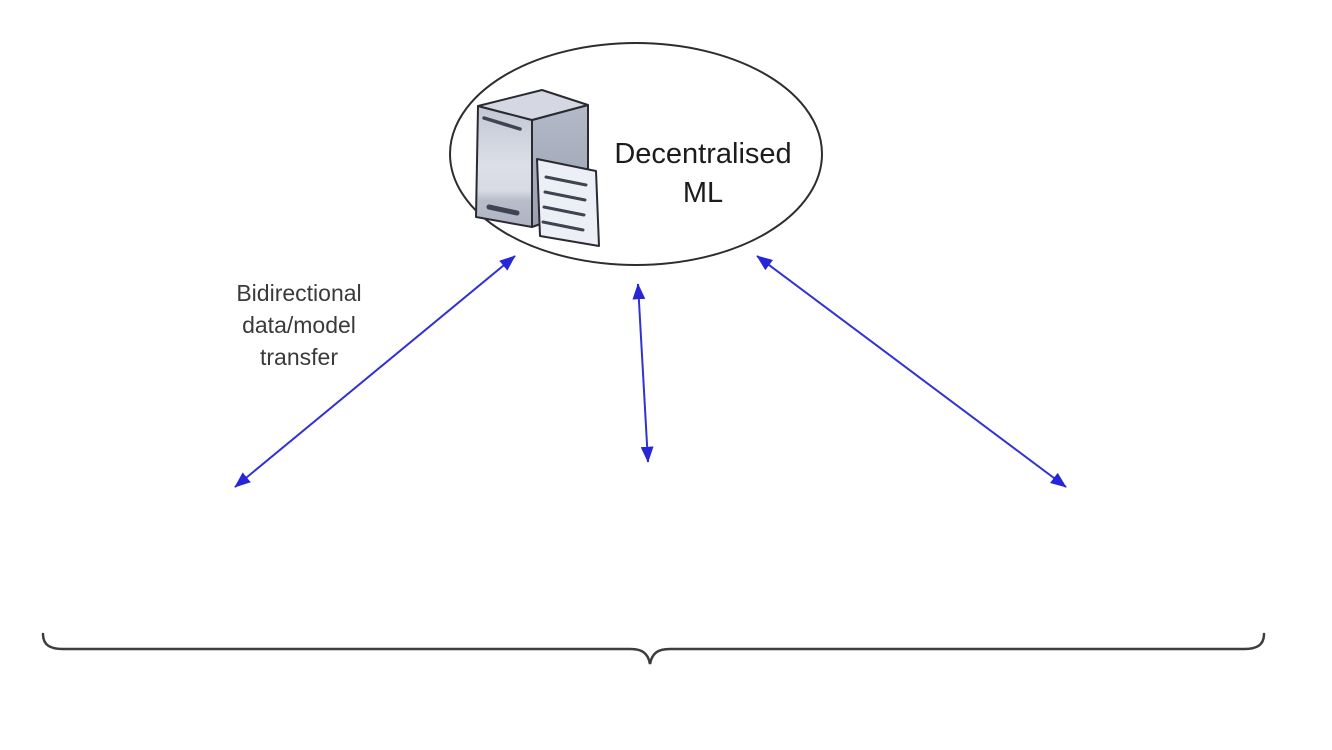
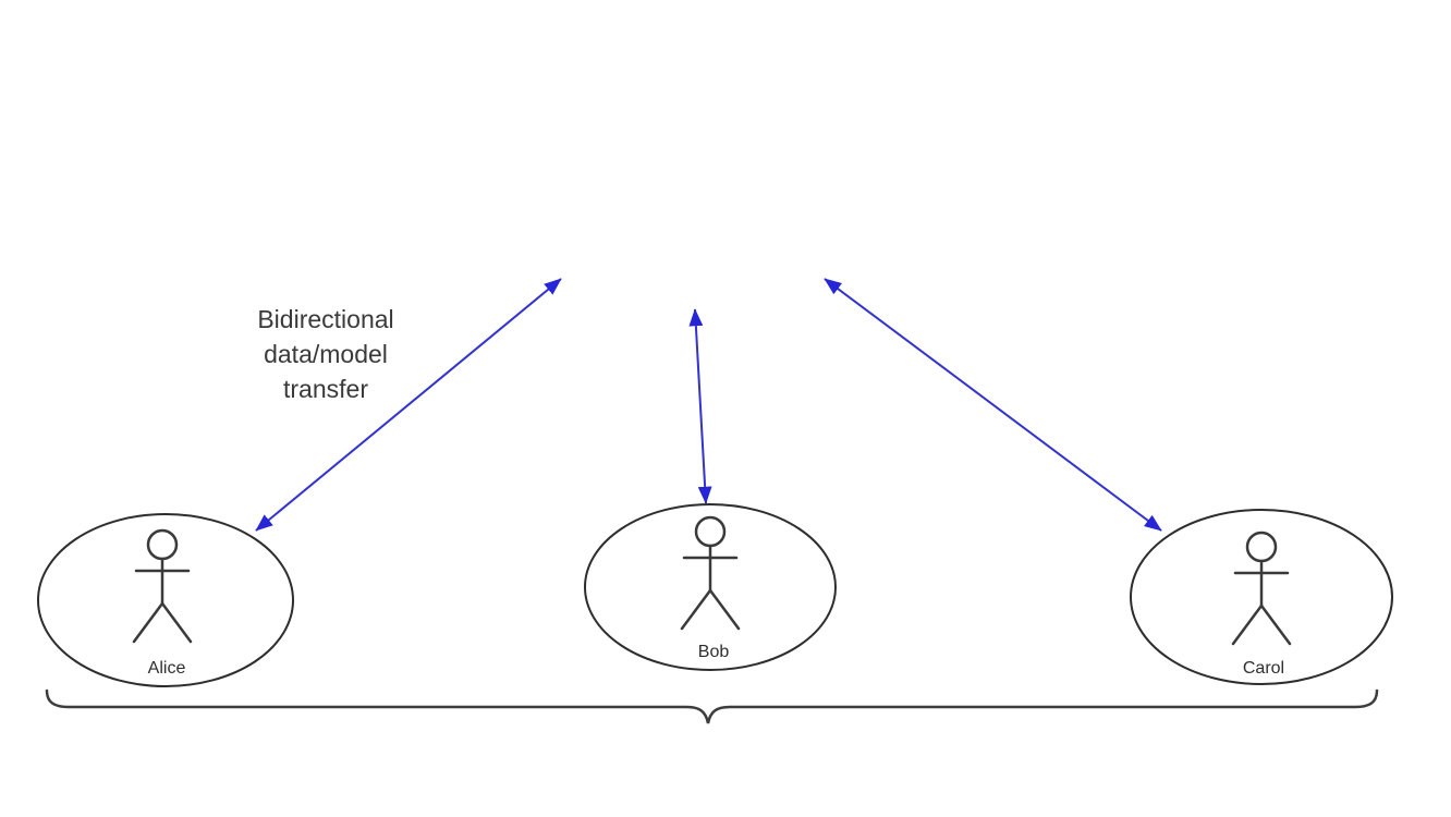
- Decentralised
- ML
  Bidirectional
  data/model
  transfer
+ Alice
+ Bob
+ Carol
